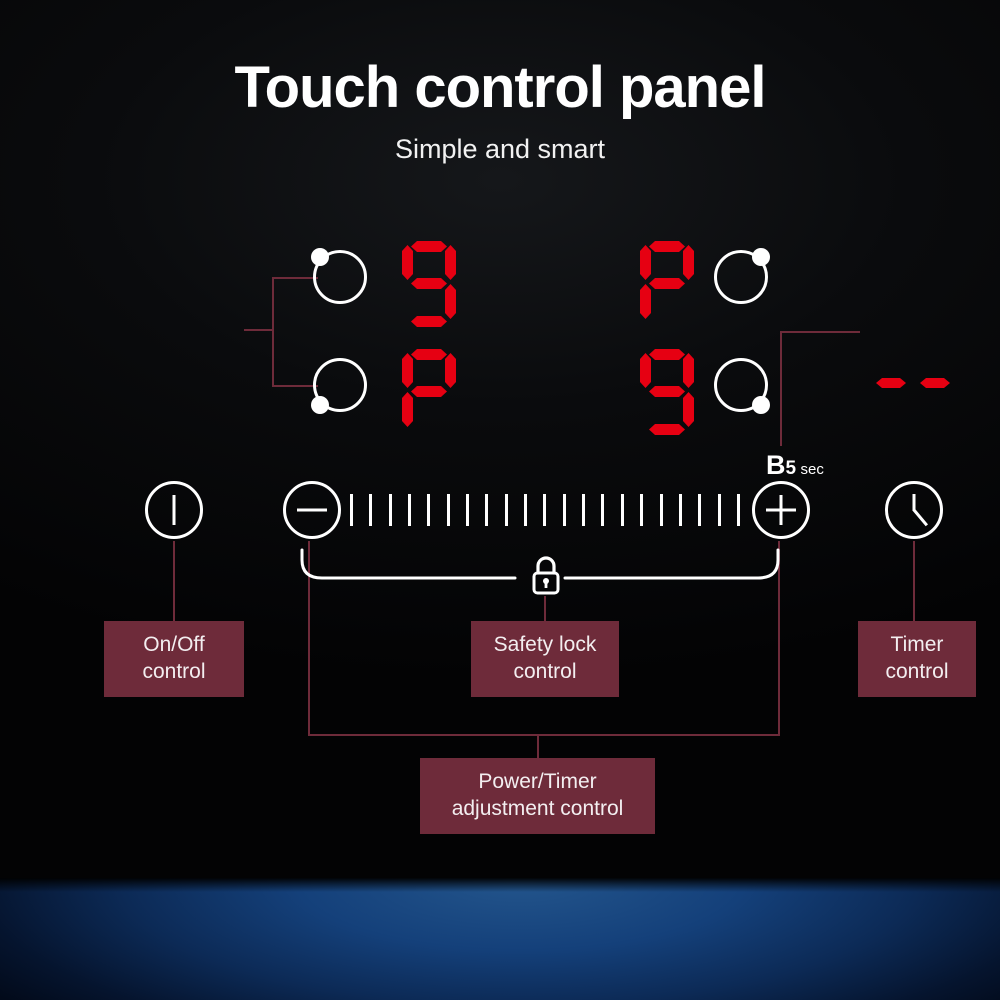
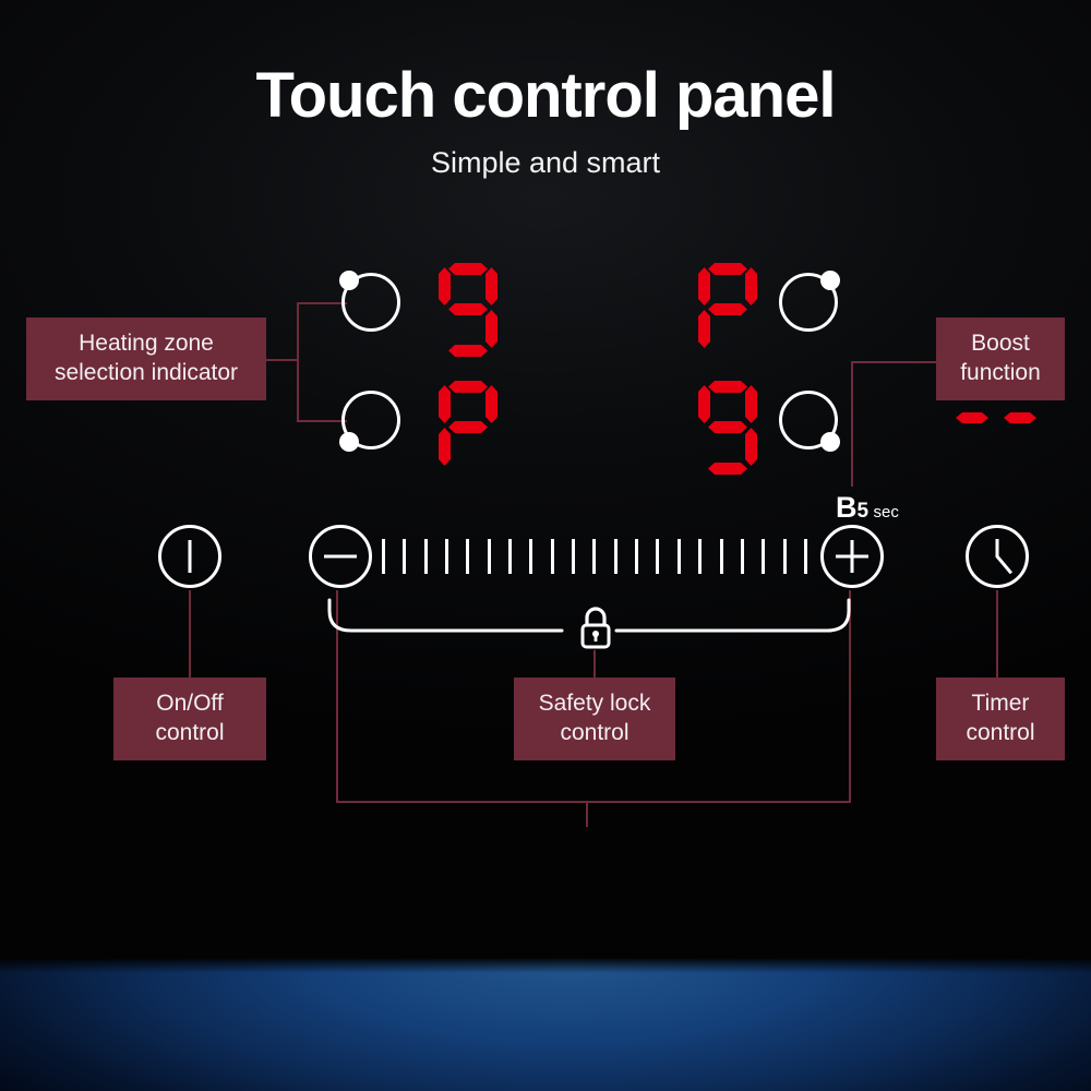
  Touch control panel
  Simple and smart
+ Heating zone
+ selection indicator
+ Boost
+ function
  B5 sec
  On/Off
  control
  Safety lock
  control
  Timer
  control
- Power/Timer
- adjustment control
